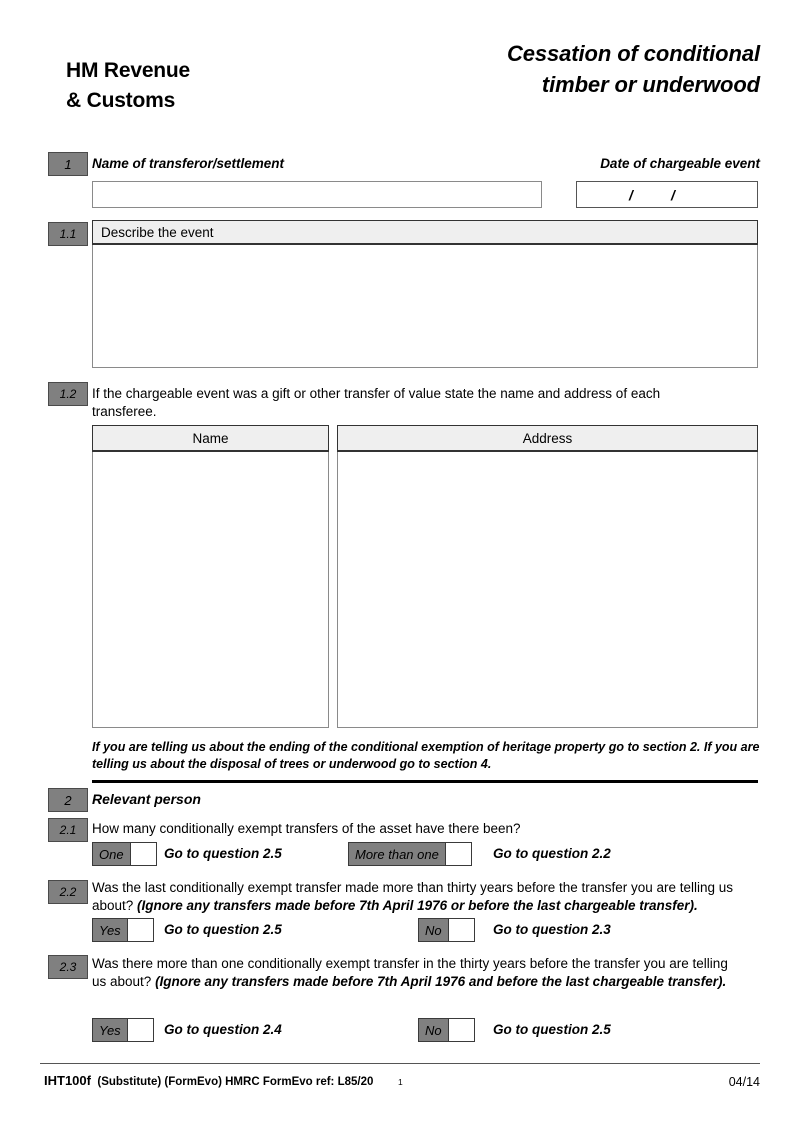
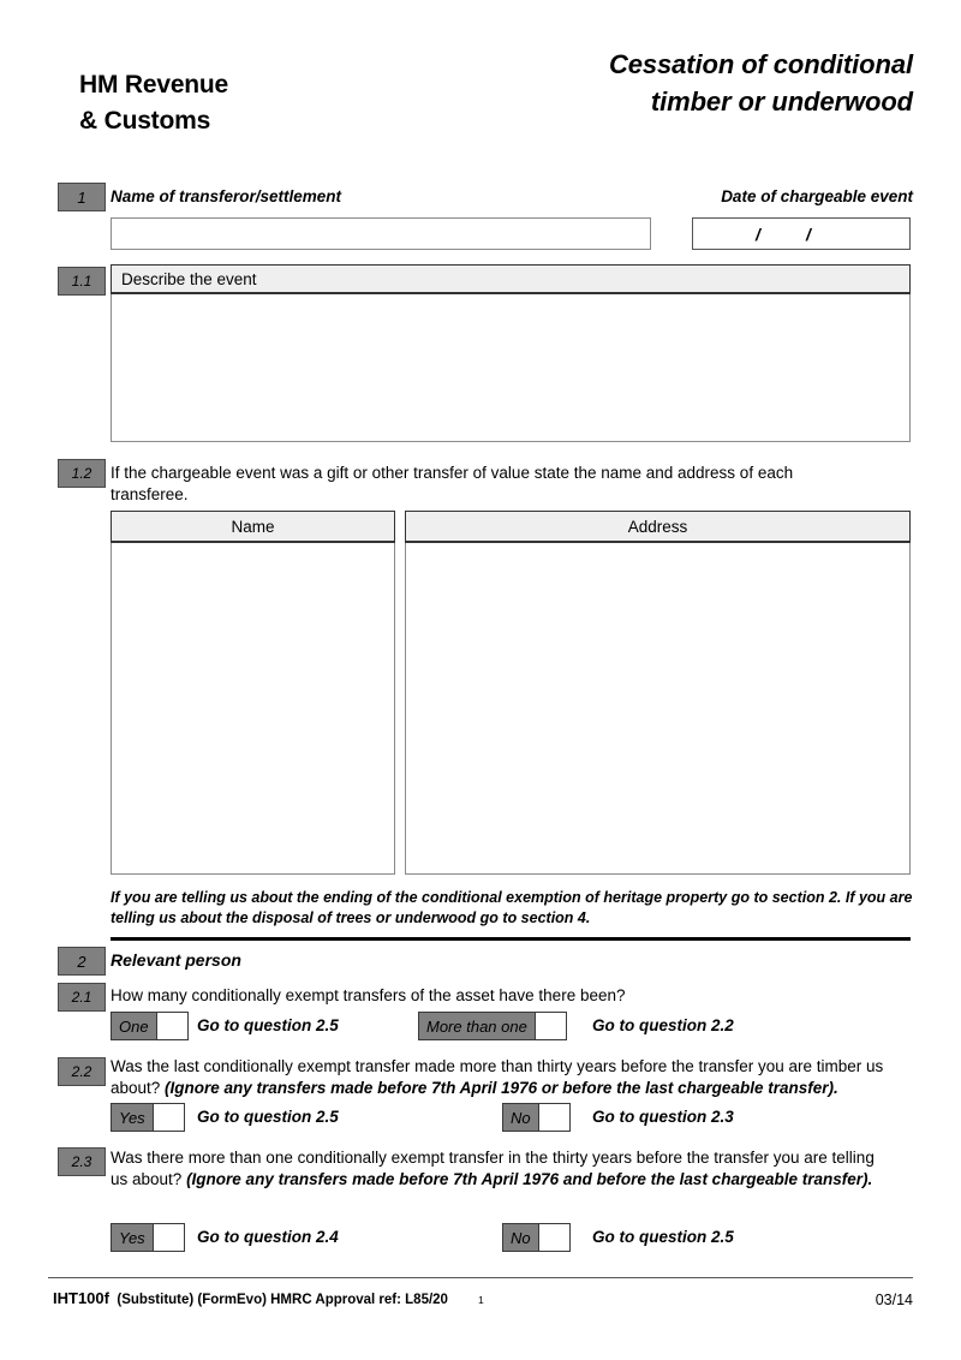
  HM Revenue
  & Customs
  Cessation of conditional
  timber or underwood
  1
  Name of transferor/settlement
  Date of chargeable event
  /
  /
  1.1
  Describe the event
  1.2
  If the chargeable event was a gift or other transfer of value state the name and address of each transferee.
  Name
  Address
  If you are telling us about the ending of the conditional exemption of heritage property go to section 2. If you are telling us about the disposal of trees or underwood go to section 4.
  2
  Relevant person
  2.1
  How many conditionally exempt transfers of the asset have there been?
  One
  Go to question 2.5
  More than one
  Go to question 2.2
  2.2
- Was the last conditionally exempt transfer made more than thirty years before the transfer you are telling us about? (Ignore any transfers made before 7th April 1976 or before the last chargeable transfer).
+ Was the last conditionally exempt transfer made more than thirty years before the transfer you are timber us about? (Ignore any transfers made before 7th April 1976 or before the last chargeable transfer).
  Yes
  Go to question 2.5
  No
  Go to question 2.3
  2.3
  Was there more than one conditionally exempt transfer in the thirty years before the transfer you are telling us about? (Ignore any transfers made before 7th April 1976 and before the last chargeable transfer).
  Yes
  Go to question 2.4
  No
  Go to question 2.5
- IHT100f (Substitute) (FormEvo) HMRC FormEvo ref: L85/20
+ IHT100f (Substitute) (FormEvo) HMRC Approval ref: L85/20
  1
- 04/14
+ 03/14
